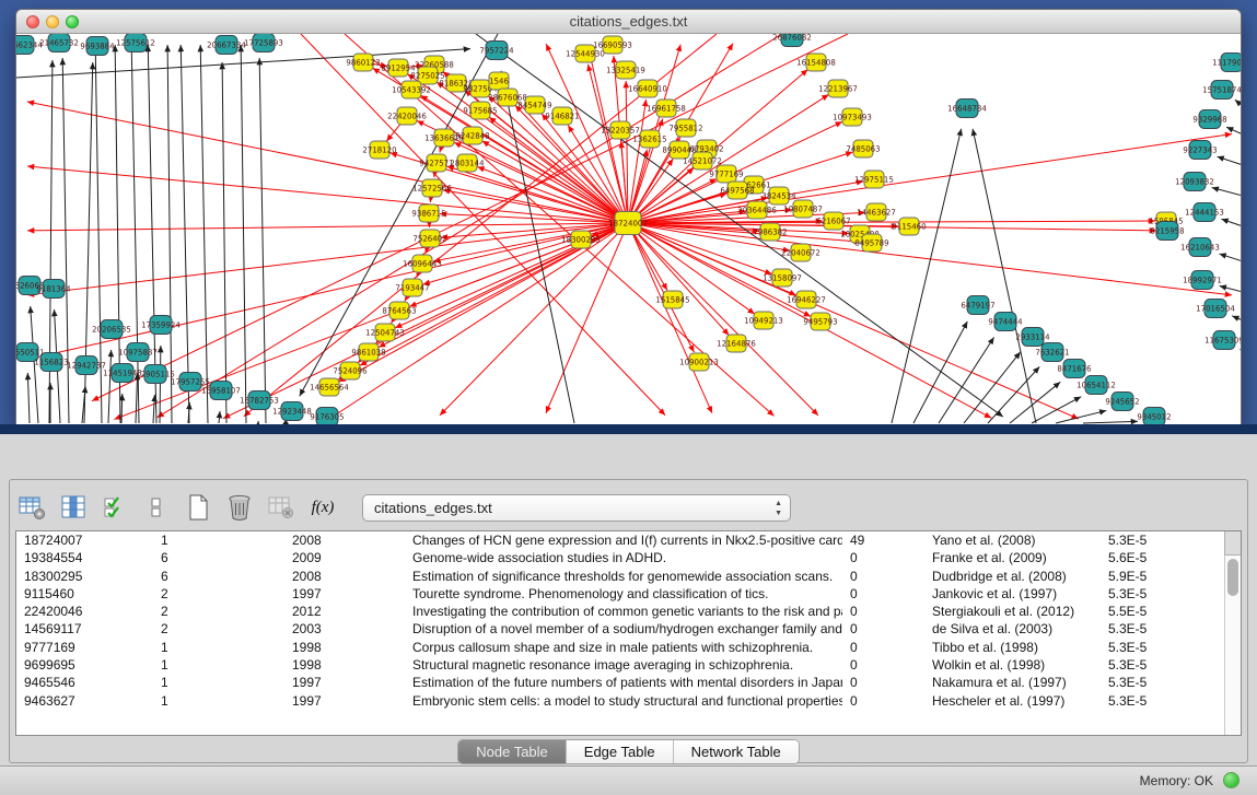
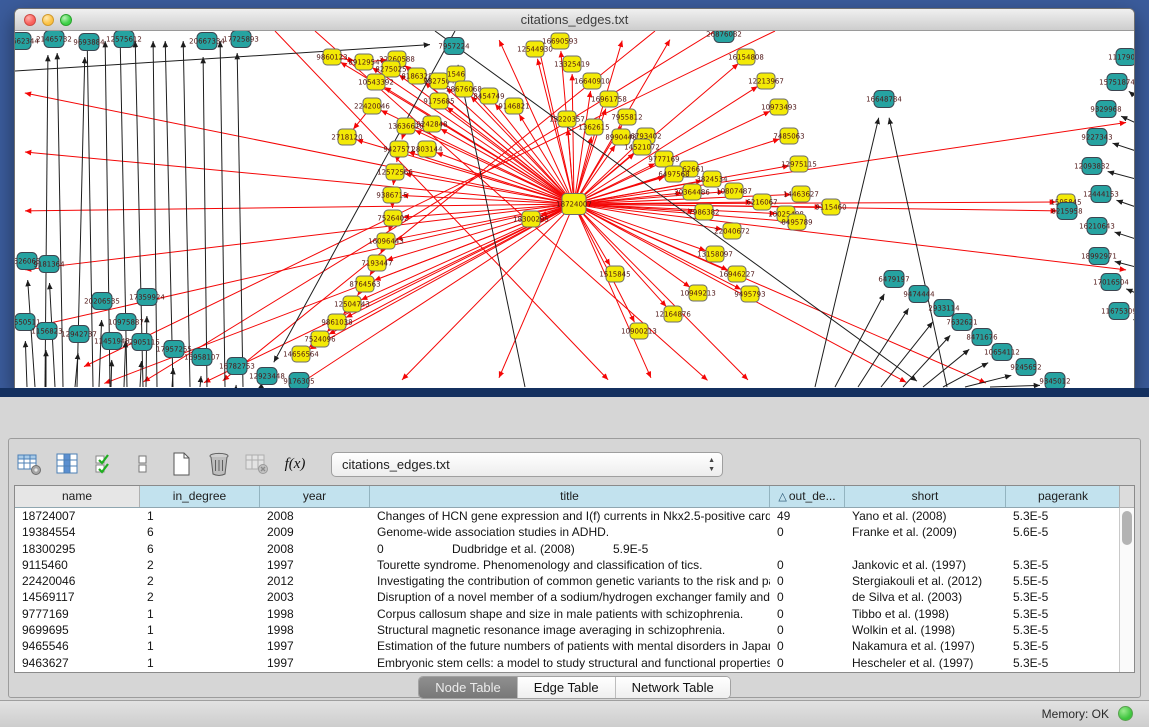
  citations_edges.txt
  13325419
  16640910
  16961758
  7955812
  13220357
  1362615
  8990448
  6793402
  14521072
  9777169
  62661
  6497568
  3824534
  20364486
  10807487
  6216067
  7986382
  8495789
  14463627
  9115460
  12975115
  7485063
  10973493
  12213967
  16154808
  9860123
  8912954
  22260588
  8275025
  10543392
  818632
  982750
  1546
  28676068
  22420046
  9175685
  8454749
  9146821
  2718120
  9242848
  2803144
  18300295
  12544930
  16690593
  13636610
  9427571
  12572566
  9386715
  7526402
  16096443
  7193447
  8764563
  12504743
  9861038
  7524096
  14656564
  22040672
  13158097
  16946227
  10949213
  9495793
  12164876
  10900213
  1515845
  7957224
  26876082
  16648784
  662344
  21465732
  9693884
  12575612
  20667334
  17725893
  526065
  9181364
  550511
  1156823
  12942737
  20206535
  17359924
  10975887
  11451943
  12905115
  17957255
  16958107
  16782753
  12923448
  9176305
  6479197
  9474444
  2933114
  7632621
  8471676
  10654112
  9245652
  9345012
  111790
  15751874
  9329968
  9227343
  12093832
  12444153
  8215958
  16210643
  18992971
  17016504
  1167530
  18724007
  f(x)
  citations_edges.txt
+ name
+ in_degree
+ year
+ title
+ △ out_de...
+ short
+ pagerank
  18724007
  1
  2008
  Changes of HCN gene expression and I(f) currents in Nkx2.5-positive card
  49
  Yano et al. (2008)
  5.3E-5
  19384554
  6
  2009
  Genome-wide association studies in ADHD.
  0
  Franke et al. (2009)
  5.6E-5
  18300295
  6
  2008
- Estimation of significance thresholds for genomewide association scans.
  0
  Dudbridge et al. (2008)
  5.9E-5
  9115460
  2
  1997
  Tourette syndrome. Phenomenology and classification of tics.
  0
  Jankovic et al. (1997)
  5.3E-5
  22420046
  2
  2012
  Investigating the contribution of common genetic variants to the risk and p
  0
  Stergiakouli et al. (2012)
  5.5E-5
  14569117
  2
  2003
  Disruption of a novel member of a sodium/hydrogen exchanger family and
  0
  de Silva et al. (2003)
  5.3E-5
  9777169
  1
  1998
  Corpus callosum shape and size in male patients with schizophrenia.
  0
  Tibbo et al. (1998)
  5.3E-5
  9699695
  1
  1998
  Structural magnetic resonance image averaging in schizophrenia.
  0
  Wolkin et al. (1998)
  5.3E-5
  9465546
  1
  1997
  Estimation of the future numbers of patients with mental disorders in Japa
  0
  Nakamura et al. (1997)
  5.3E-5
  9463627
  1
  1997
  Embryonic stem cells: a model to study structural and functional properties
  0
  Hescheler et al. (1997)
  5.3E-5
  Node Table
  Edge Table
  Network Table
  Memory: OK
